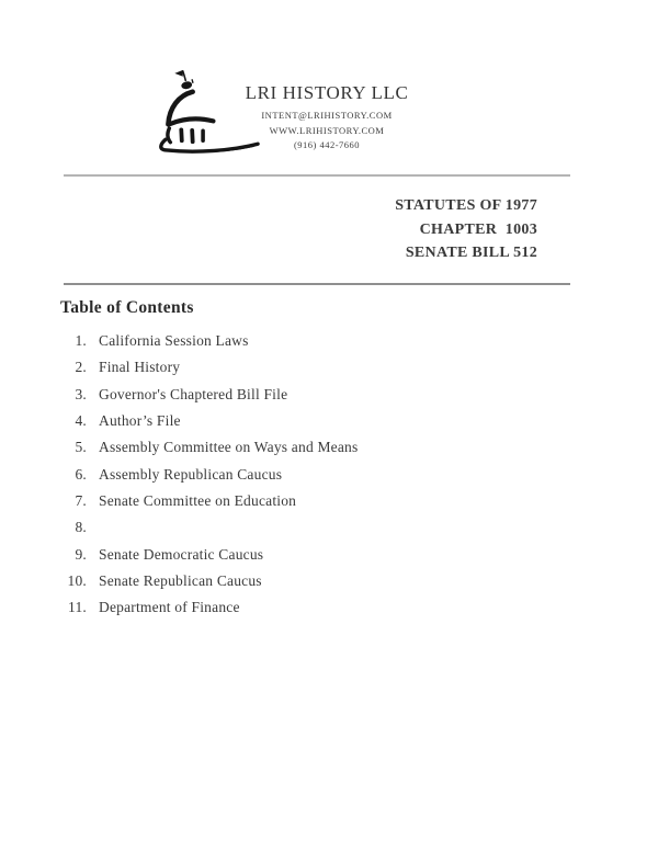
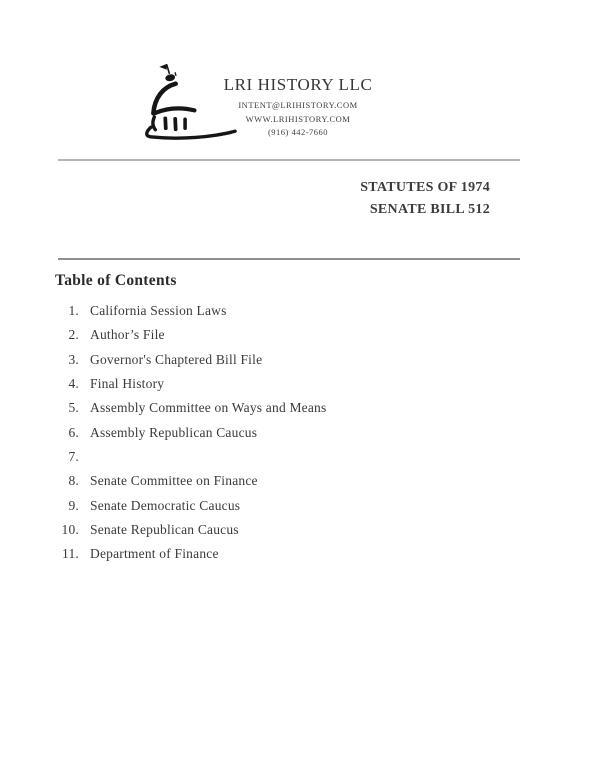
  LRI HISTORY LLC
  INTENT@LRIHISTORY.COM
  WWW.LRIHISTORY.COM
  (916) 442-7660
- STATUTES OF 1977
+ STATUTES OF 1974
- CHAPTER 1003
  SENATE BILL 512
  Table of Contents
  1.
  California Session Laws
  2.
- Final History
+ Author’s File
  3.
  Governor's Chaptered Bill File
  4.
- Author’s File
+ Final History
  5.
  Assembly Committee on Ways and Means
  6.
  Assembly Republican Caucus
  7.
- Senate Committee on Education
  8.
+ Senate Committee on Finance
  9.
  Senate Democratic Caucus
  10.
  Senate Republican Caucus
  11.
  Department of Finance
